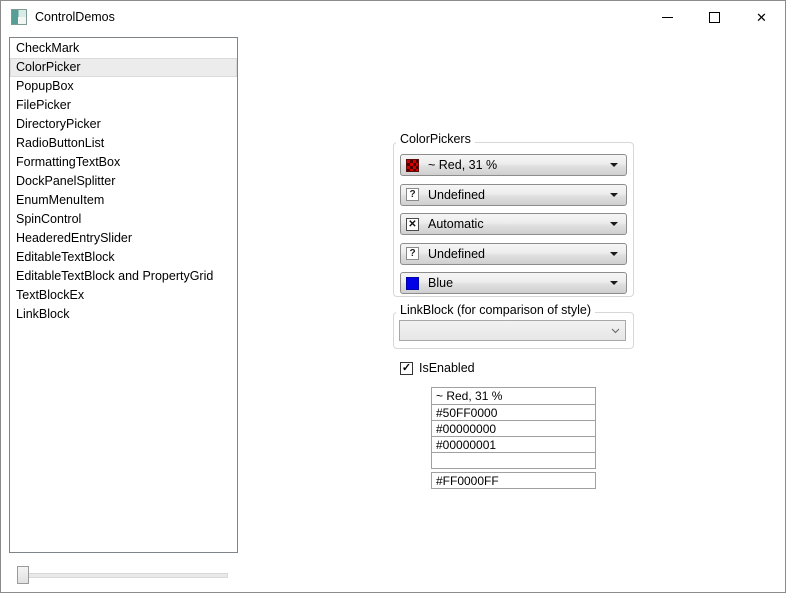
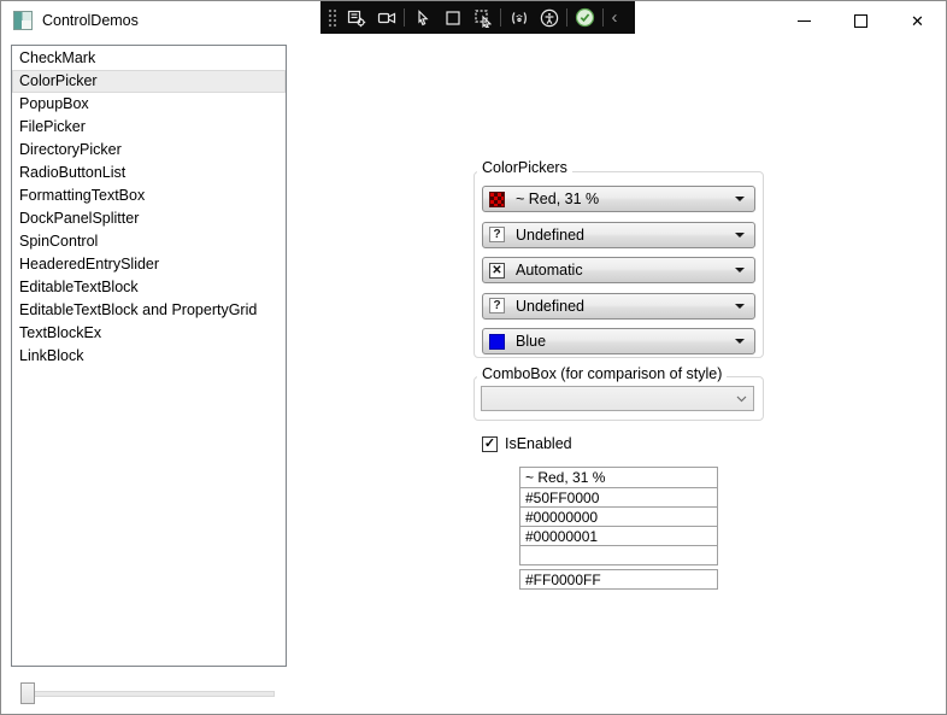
  ControlDemos
  ✕
+ ‹
  CheckMark
  ColorPicker
  PopupBox
  FilePicker
  DirectoryPicker
  RadioButtonList
  FormattingTextBox
  DockPanelSplitter
- EnumMenuItem
  SpinControl
  HeaderedEntrySlider
  EditableTextBlock
  EditableTextBlock and PropertyGrid
  TextBlockEx
  LinkBlock
  ColorPickers
  ~ Red, 31 %
  ?
  Undefined
  ✕
  Automatic
  ?
  Undefined
  Blue
- LinkBlock (for comparison of style)
+ ComboBox (for comparison of style)
  ✓
  IsEnabled
  ~ Red, 31 %
  #50FF0000
  #00000000
  #00000001
  #FF0000FF
